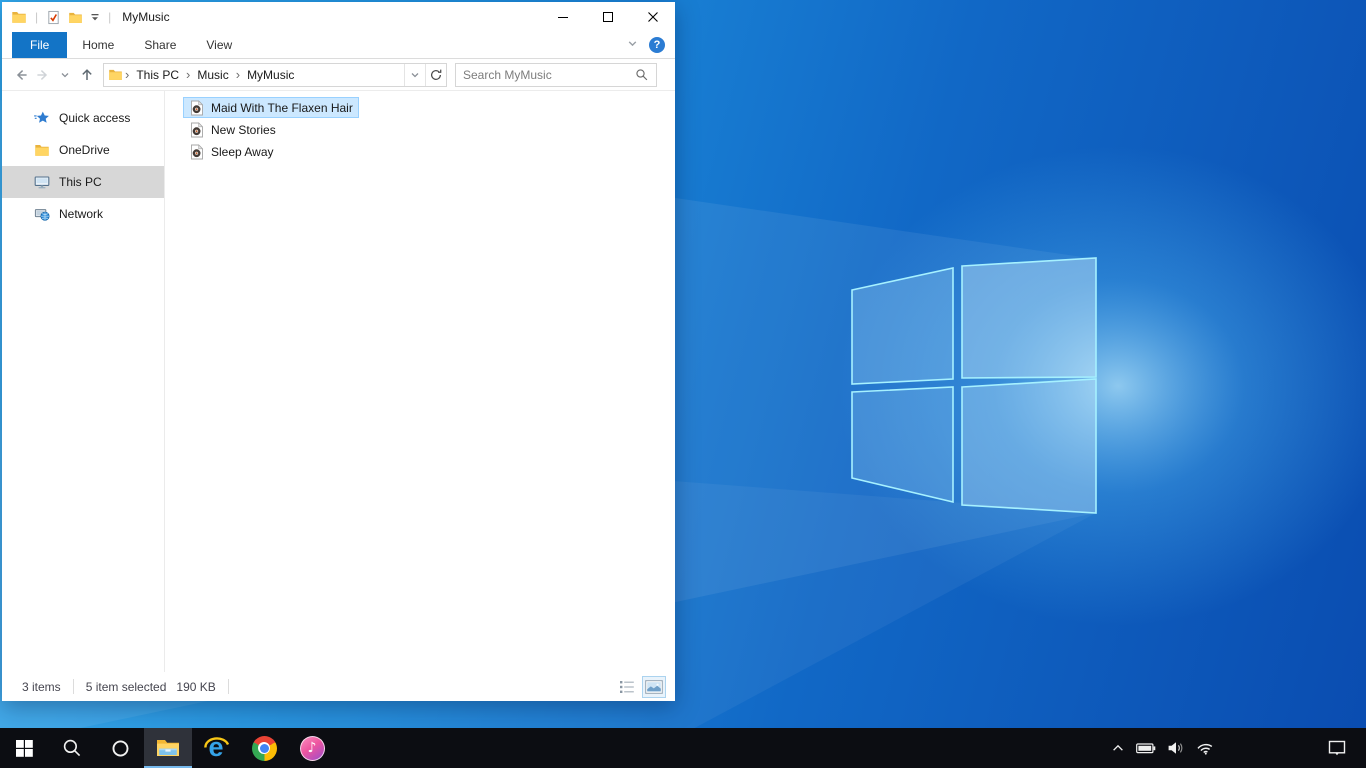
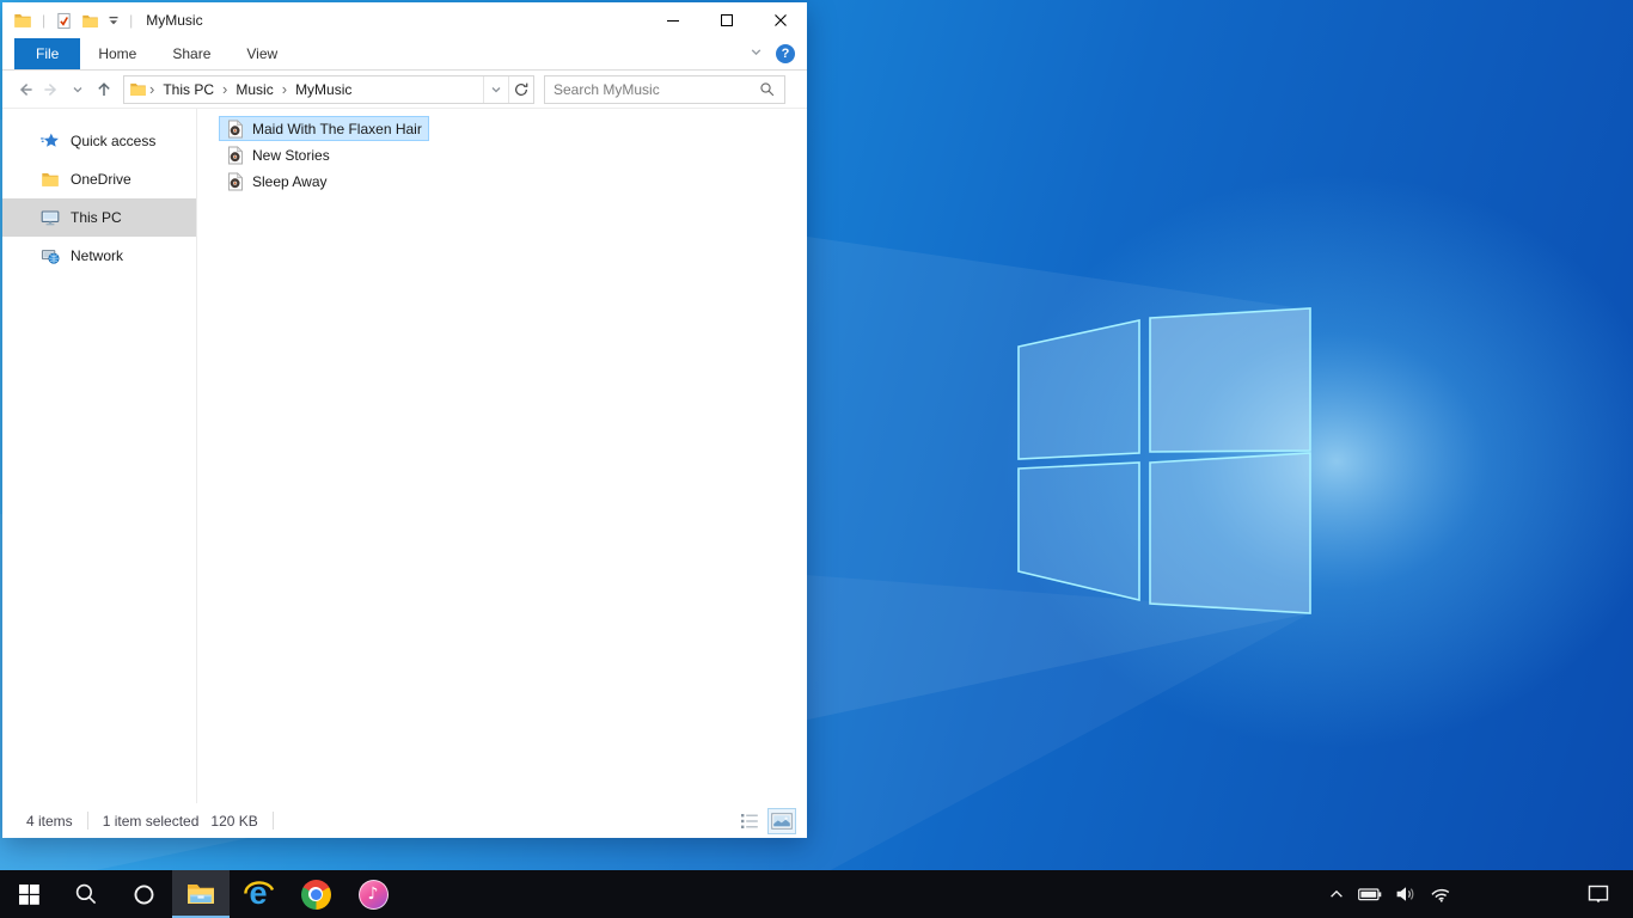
  |
  |
  MyMusic
  File
  Home
  Share
  View
  ?
  ›
  This PC
  ›
  Music
  ›
  MyMusic
  Search MyMusic
  Quick access
  OneDrive
  This PC
  Network
  Maid With The Flaxen Hair
  New Stories
  Sleep Away
- 3 items
+ 4 items
- 5 item selected
+ 1 item selected
- 190 KB
+ 120 KB
  e
  ♪
